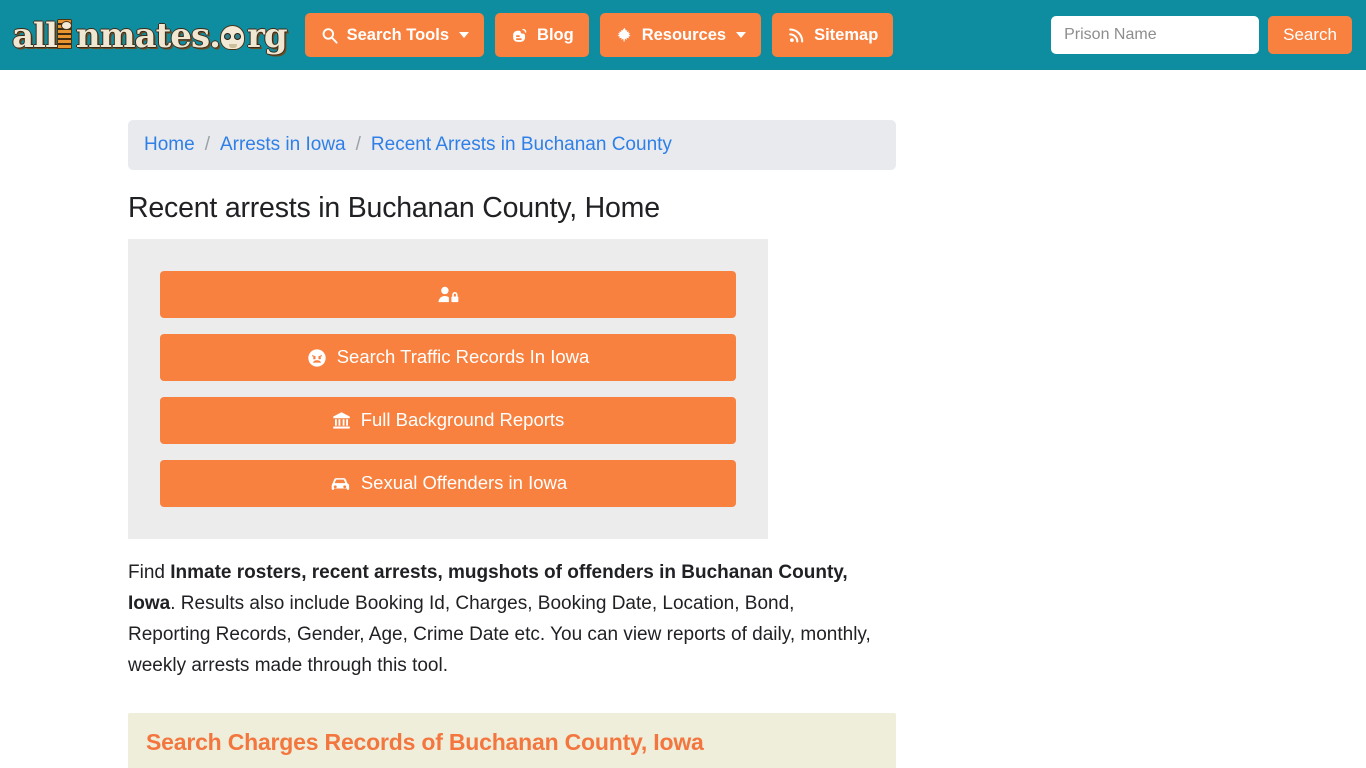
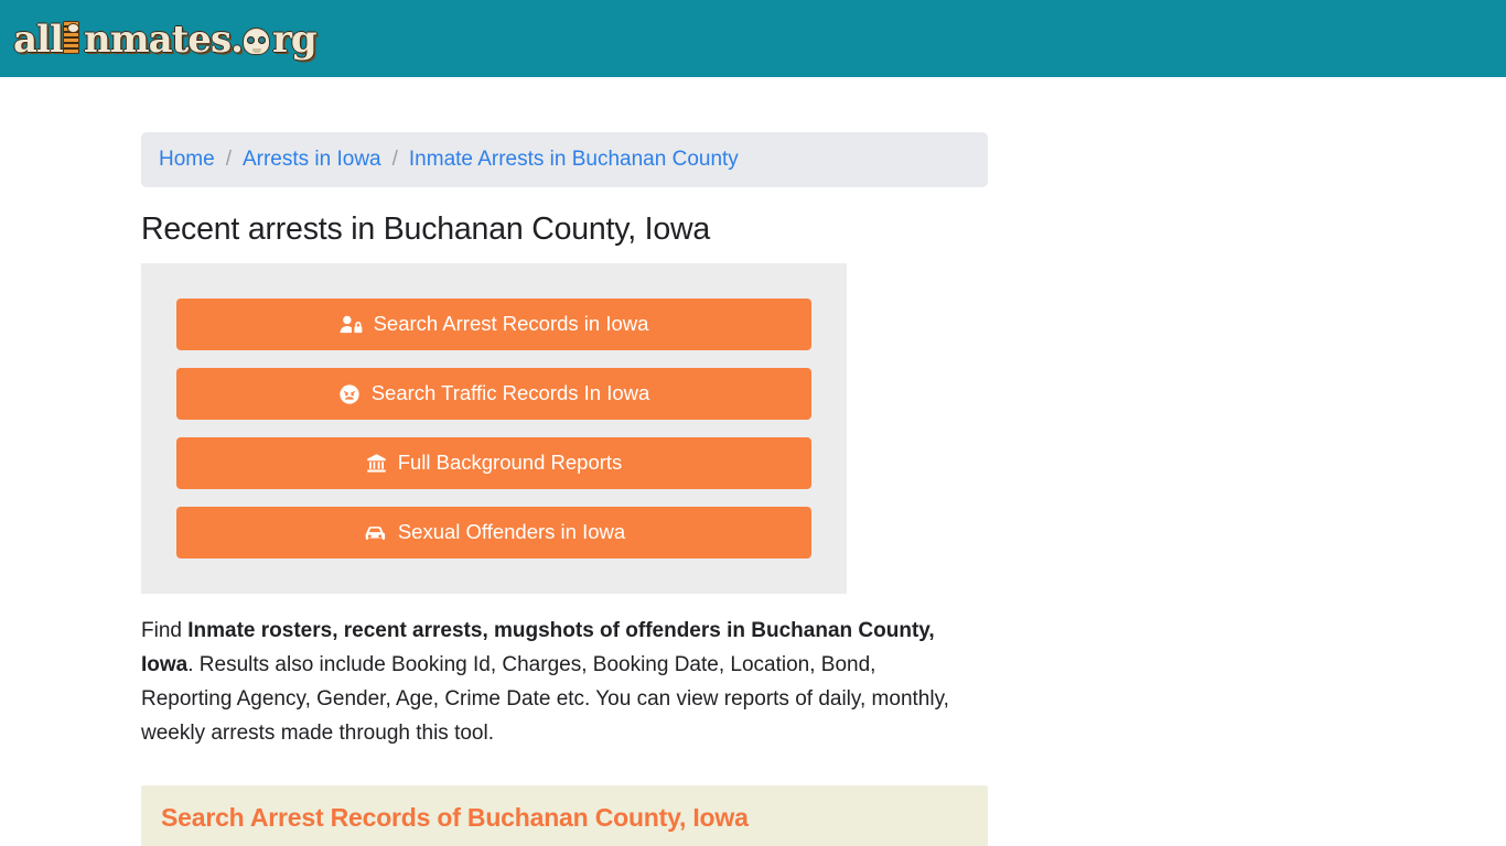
  a
  ll
  nmates
  .
  rg
- Search Tools
- Blog
- Resources
- Sitemap
- Prison Name
- Search
  Home
  /
  Arrests in Iowa
  /
- Recent Arrests in Buchanan County
+ Inmate Arrests in Buchanan County
- Recent arrests in Buchanan County, Home
+ Recent arrests in Buchanan County, Iowa
+ Search Arrest Records in Iowa
  Search Traffic Records In Iowa
  Full Background Reports
  Sexual Offenders in Iowa
- Find Inmate rosters, recent arrests, mugshots of offenders in Buchanan County, Iowa. Results also include Booking Id, Charges, Booking Date, Location, Bond, Reporting Records, Gender, Age, Crime Date etc. You can view reports of daily, monthly, weekly arrests made through this tool.
+ Find Inmate rosters, recent arrests, mugshots of offenders in Buchanan County, Iowa. Results also include Booking Id, Charges, Booking Date, Location, Bond, Reporting Agency, Gender, Age, Crime Date etc. You can view reports of daily, monthly, weekly arrests made through this tool.
- Search Charges Records of Buchanan County, Iowa
+ Search Arrest Records of Buchanan County, Iowa
